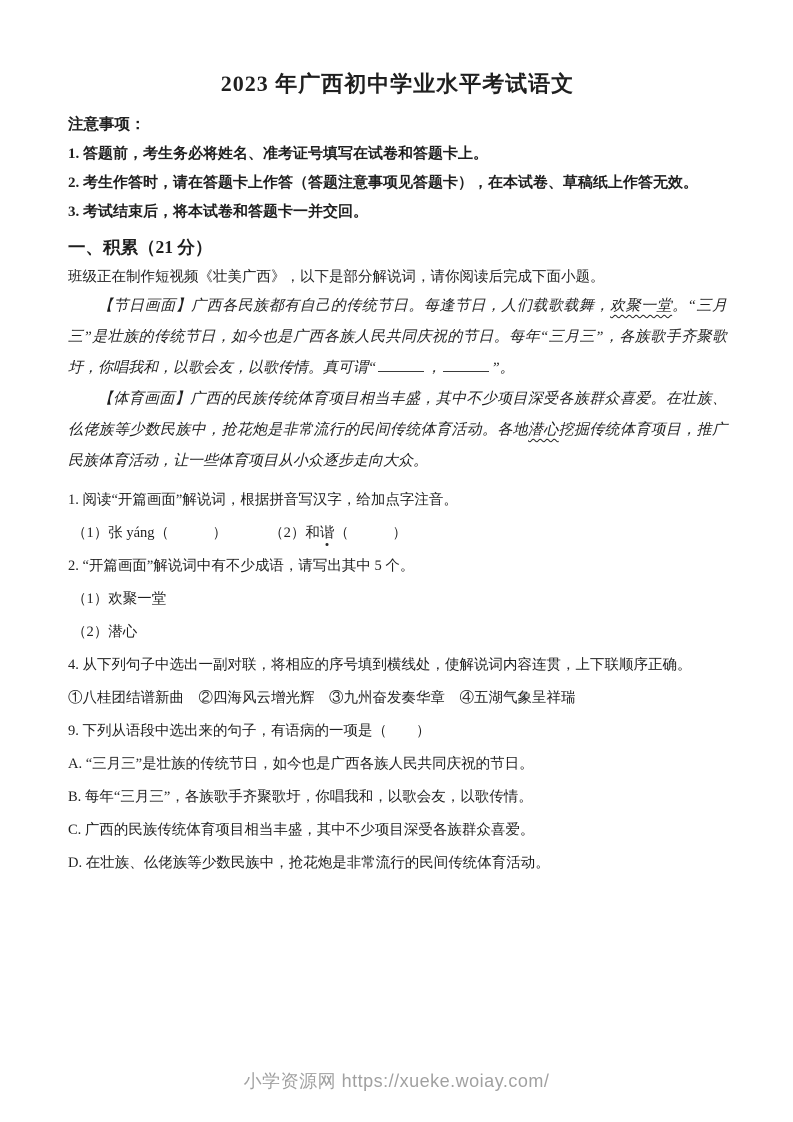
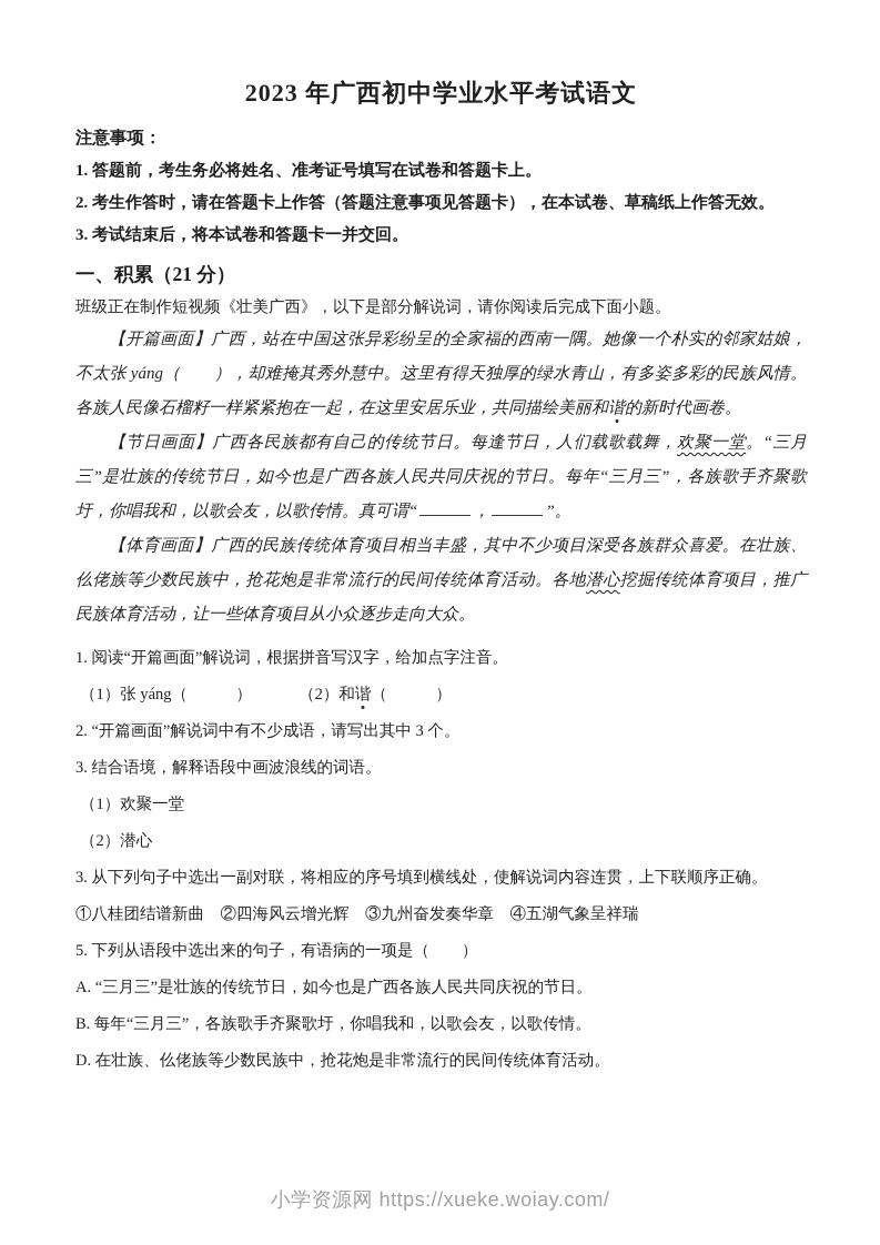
  2023 年广西初中学业水平考试语文
  注意事项：
  1. 答题前，考生务必将姓名、准考证号填写在试卷和答题卡上。
  2. 考生作答时，请在答题卡上作答（答题注意事项见答题卡），在本试卷、草稿纸上作答无效。
  3. 考试结束后，将本试卷和答题卡一并交回。
  一、积累（21 分）
  班级正在制作短视频《壮美广西》，以下是部分解说词，请你阅读后完成下面小题。
+ 【开篇画面】广西，站在中国这张异彩纷呈的全家福的西南一隅。她像一个朴实的邻家姑娘，不太张 yáng（ ），却难掩其秀外慧中。这里有得天独厚的绿水青山，有多姿多彩的民族风情。各族人民像石榴籽一样紧紧抱在一起，在这里安居乐业，共同描绘美丽和谐的新时代画卷。
  【节日画面】广西各民族都有自己的传统节日。每逢节日，人们载歌载舞，欢聚一堂。“三月三”是壮族的传统节日，如今也是广西各族人民共同庆祝的节日。每年“三月三”，各族歌手齐聚歌圩，你唱我和，以歌会友，以歌传情。真可谓“ ， ”。
  【体育画面】广西的民族传统体育项目相当丰盛，其中不少项目深受各族群众喜爱。在壮族、仫佬族等少数民族中，抢花炮是非常流行的民间传统体育活动。各地潜心挖掘传统体育项目，推广民族体育活动，让一些体育项目从小众逐步走向大众。
  1. 阅读“开篇画面”解说词，根据拼音写汉字，给加点字注音。
  （1）张 yáng（ ） （2）和谐（ ）
- 2. “开篇画面”解说词中有不少成语，请写出其中 5 个。
+ 2. “开篇画面”解说词中有不少成语，请写出其中 3 个。
+ 3. 结合语境，解释语段中画波浪线的词语。
  （1）欢聚一堂
  （2）潜心
- 4. 从下列句子中选出一副对联，将相应的序号填到横线处，使解说词内容连贯，上下联顺序正确。
+ 3. 从下列句子中选出一副对联，将相应的序号填到横线处，使解说词内容连贯，上下联顺序正确。
  ①八桂团结谱新曲 ②四海风云增光辉 ③九州奋发奏华章 ④五湖气象呈祥瑞
- 9. 下列从语段中选出来的句子，有语病的一项是（ ）
+ 5. 下列从语段中选出来的句子，有语病的一项是（ ）
  A. “三月三”是壮族的传统节日，如今也是广西各族人民共同庆祝的节日。
  B. 每年“三月三”，各族歌手齐聚歌圩，你唱我和，以歌会友，以歌传情。
- C. 广西的民族传统体育项目相当丰盛，其中不少项目深受各族群众喜爱。
  D. 在壮族、仫佬族等少数民族中，抢花炮是非常流行的民间传统体育活动。
  小学资源网 https://xueke.woiay.com/
